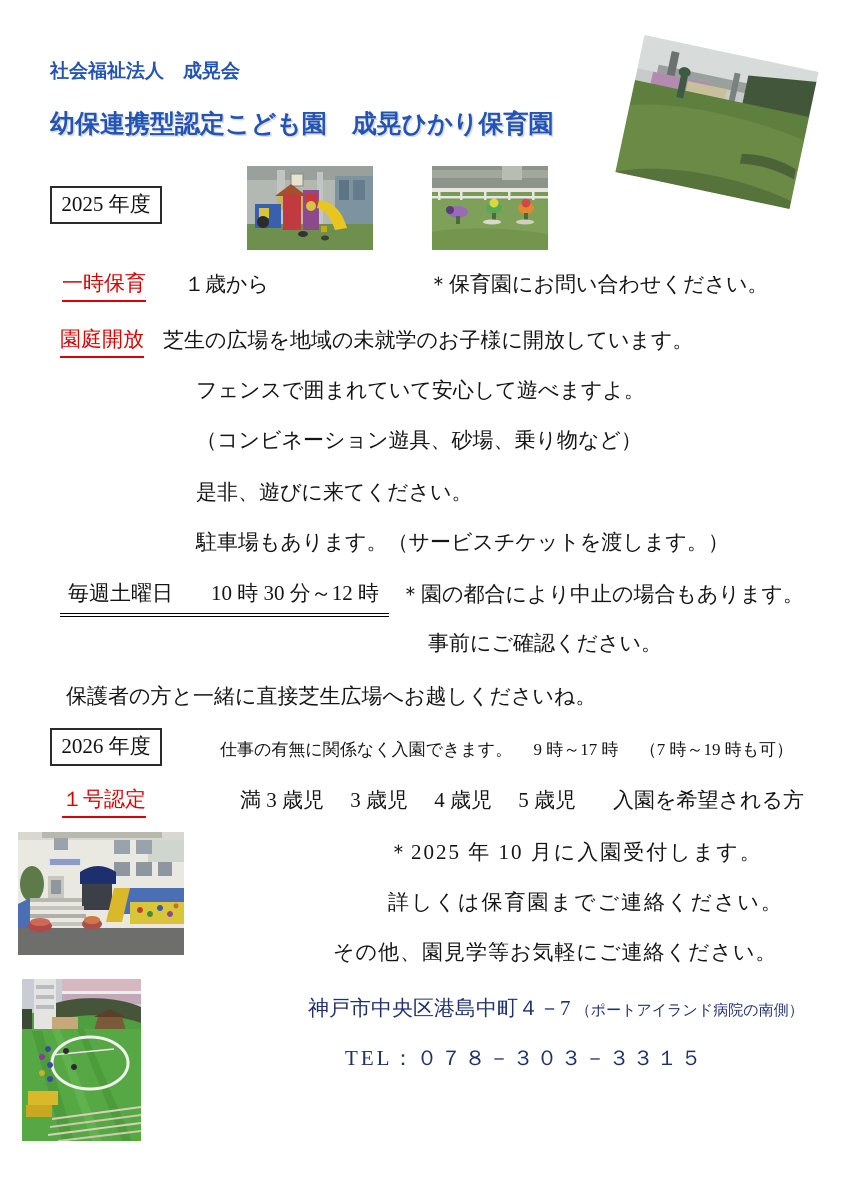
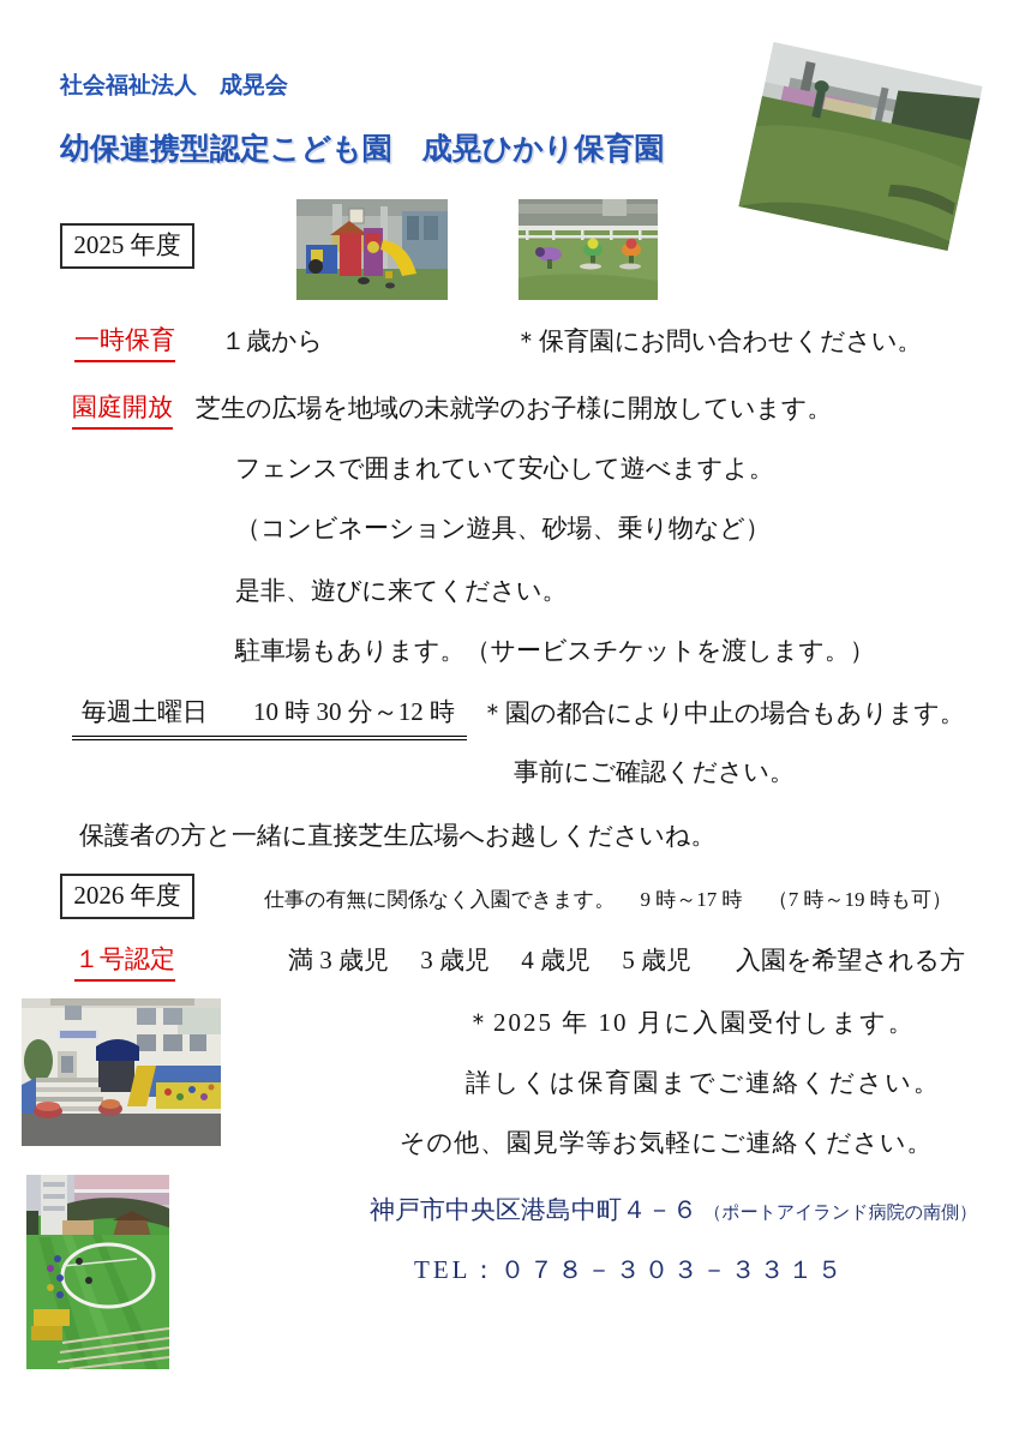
  社会福祉法人 成晃会
  幼保連携型認定こども園 成晃ひかり保育園
  2025 年度
  一時保育
  １歳から
  ＊保育園にお問い合わせください。
  園庭開放
  芝生の広場を地域の未就学のお子様に開放しています。
  フェンスで囲まれていて安心して遊べますよ。
  （コンビネーション遊具、砂場、乗り物など）
  是非、遊びに来てください。
  駐車場もあります。（サービスチケットを渡します。）
  毎週土曜日 10 時 30 分～12 時
  ＊園の都合により中止の場合もあります。
  事前にご確認ください。
  保護者の方と一緒に直接芝生広場へお越しくださいね。
  2026 年度
  仕事の有無に関係なく入園できます。 9 時～17 時 （7 時～19 時も可）
  １号認定
  満 3 歳児 3 歳児 4 歳児 5 歳児
  入園を希望される方
  ＊2025 年 10 月に入園受付します。
  詳しくは保育園までご連絡ください。
  その他、園見学等お気軽にご連絡ください。
- 神戸市中央区港島中町４－7 （ポートアイランド病院の南側）
+ 神戸市中央区港島中町４－６ （ポートアイランド病院の南側）
  TEL：０７８－３０３－３３１５
